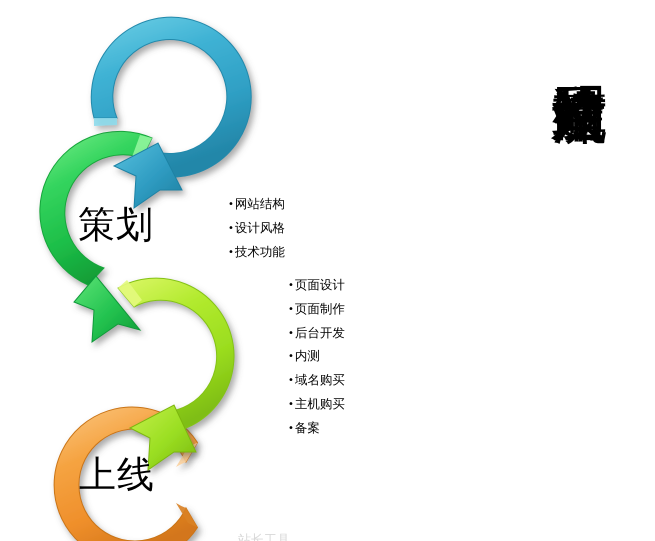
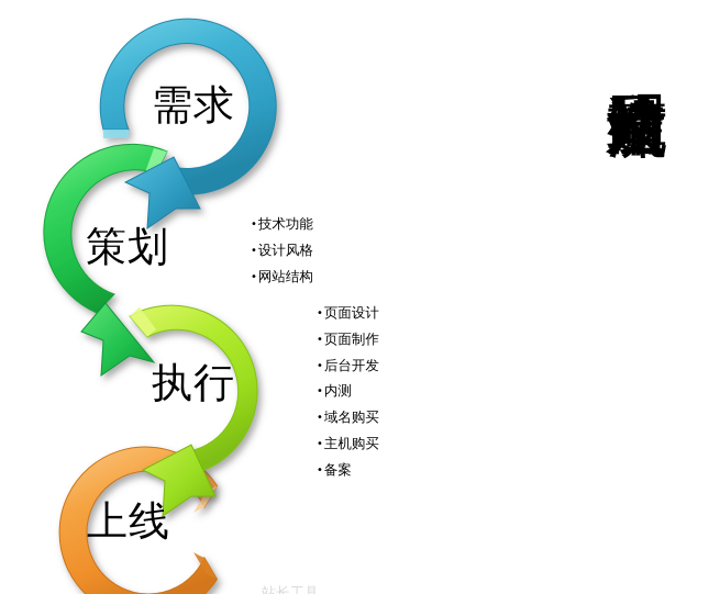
+ 需求
  策划
+ 执行
  上线
- 网站结构
+ 技术功能
  设计风格
- 技术功能
+ 网站结构
  页面设计
  页面制作
  后台开发
  内测
  域名购买
  主机购买
  备案
